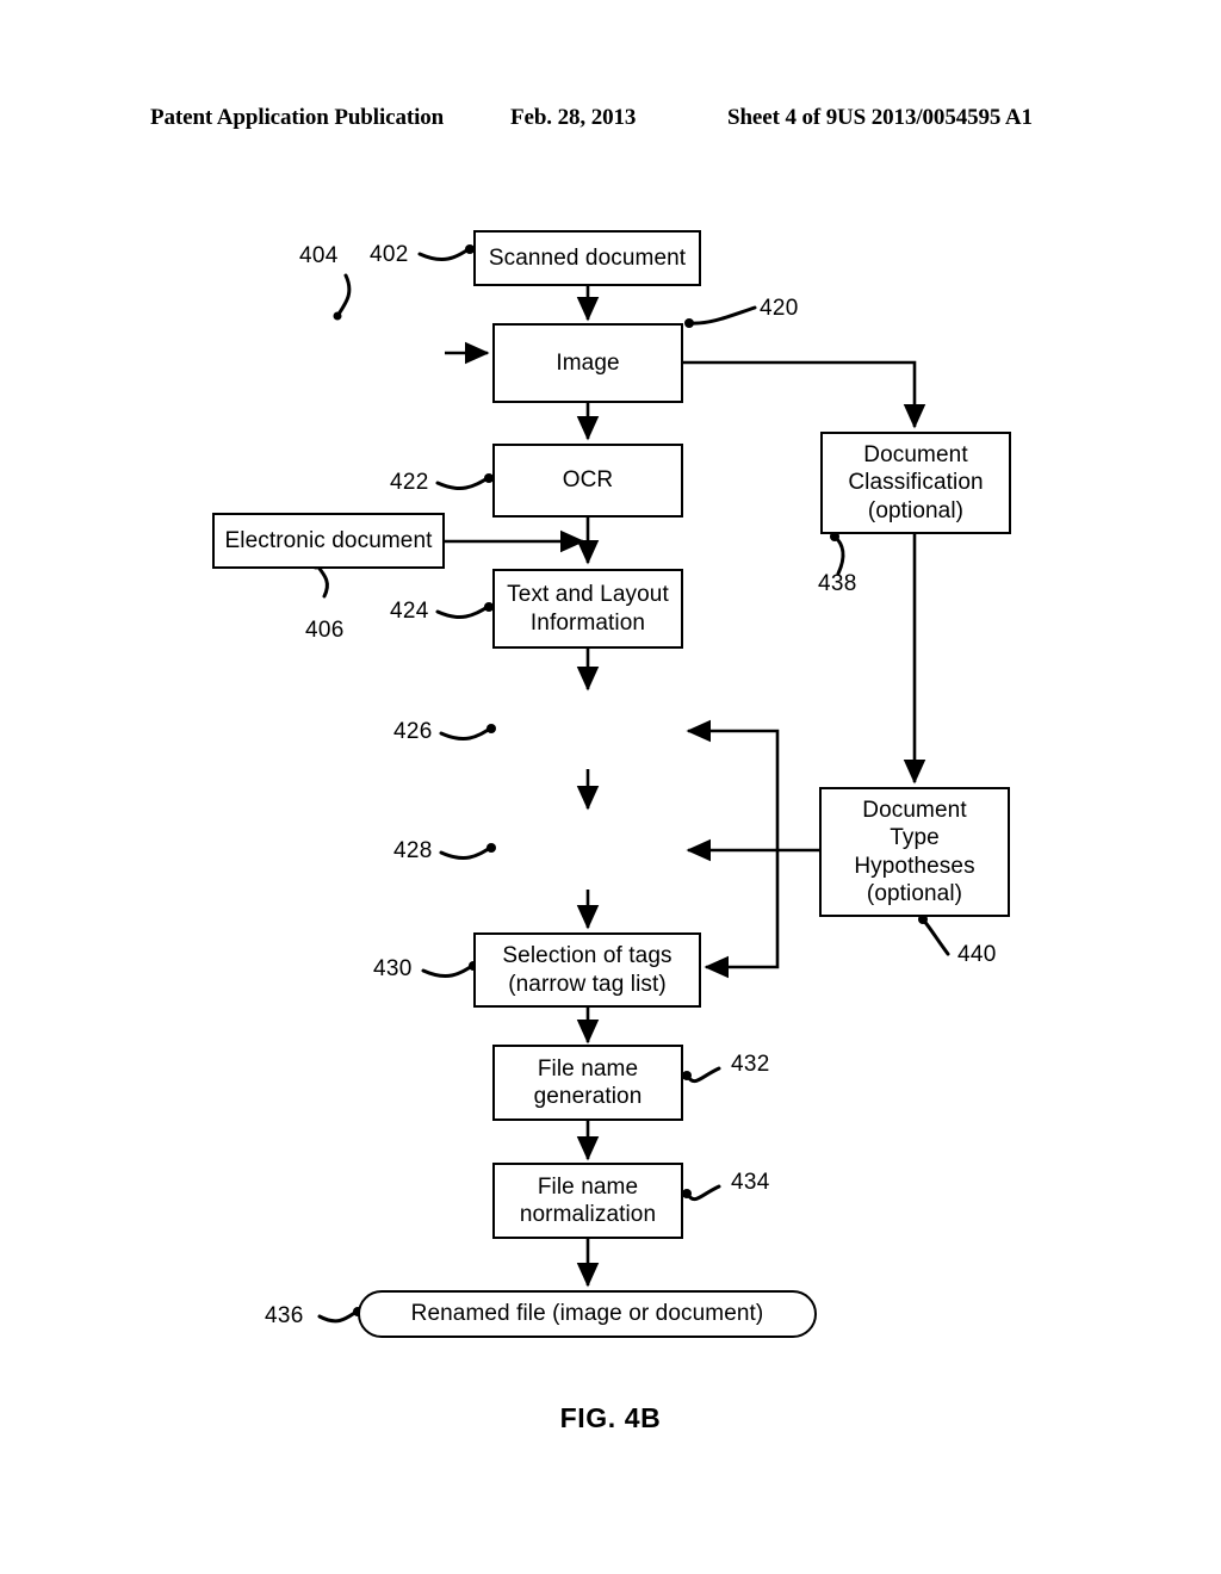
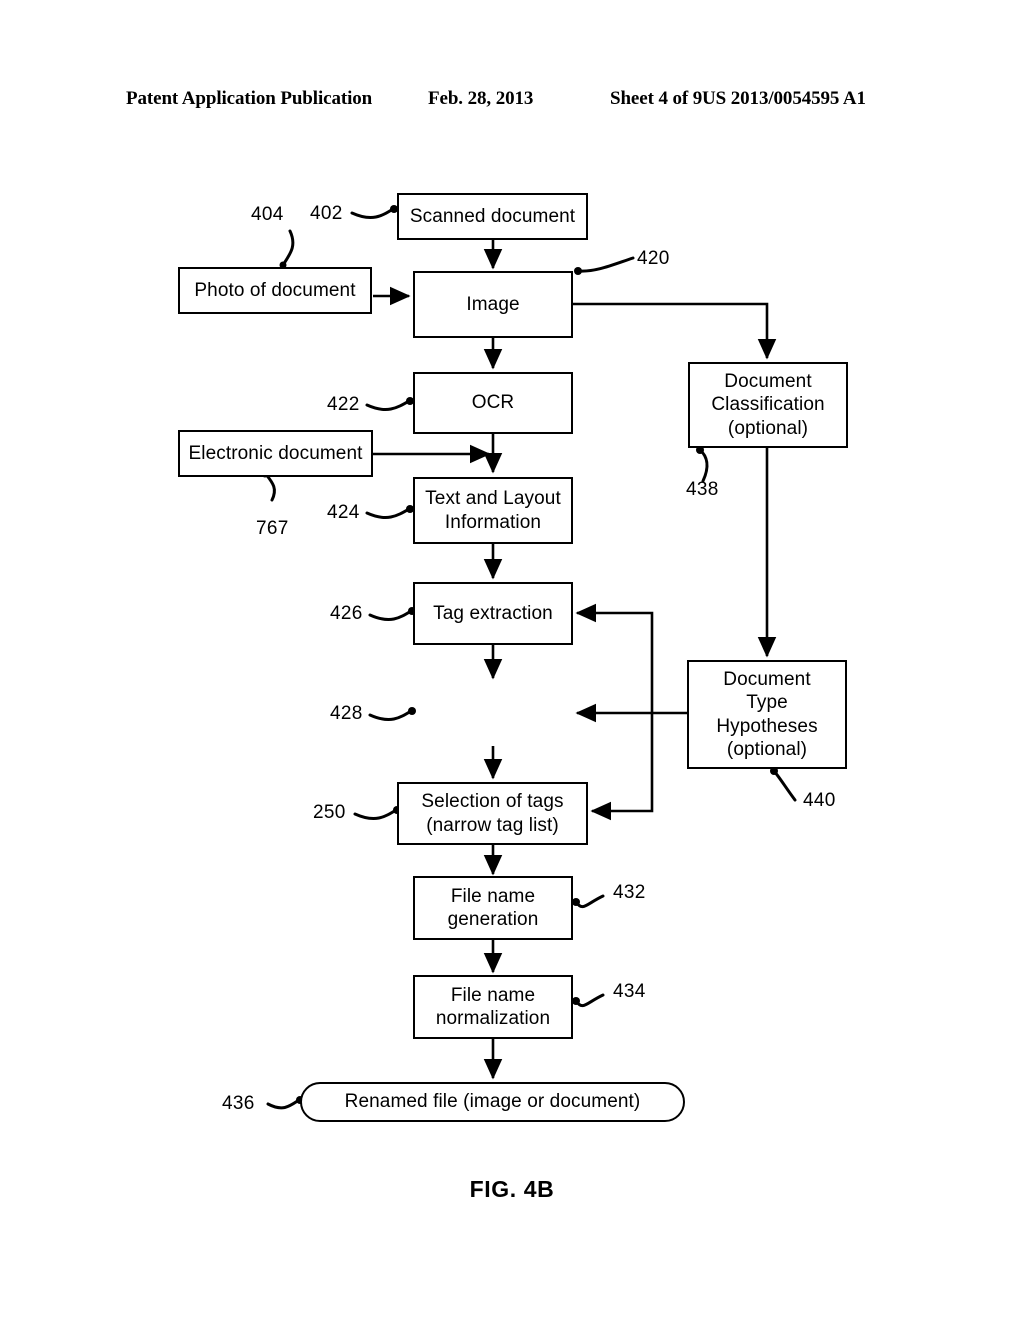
  Patent Application Publication
  Feb. 28, 2013
  Sheet 4 of 9
  US 2013/0054595 A1
  Scanned document
+ Photo of document
  Electronic document
  Image
  OCR
  Text and Layout
  Information
+ Tag extraction
  Selection of tags
  (narrow tag list)
  File name
  generation
  File name
  normalization
  Renamed file (image or document)
  Document
  Classification
  (optional)
  Document
  Type
  Hypotheses
  (optional)
  402
  404
- 406
+ 767
  420
  422
  424
  426
  428
- 430
+ 250
  432
  434
  436
  438
  440
  FIG. 4B
